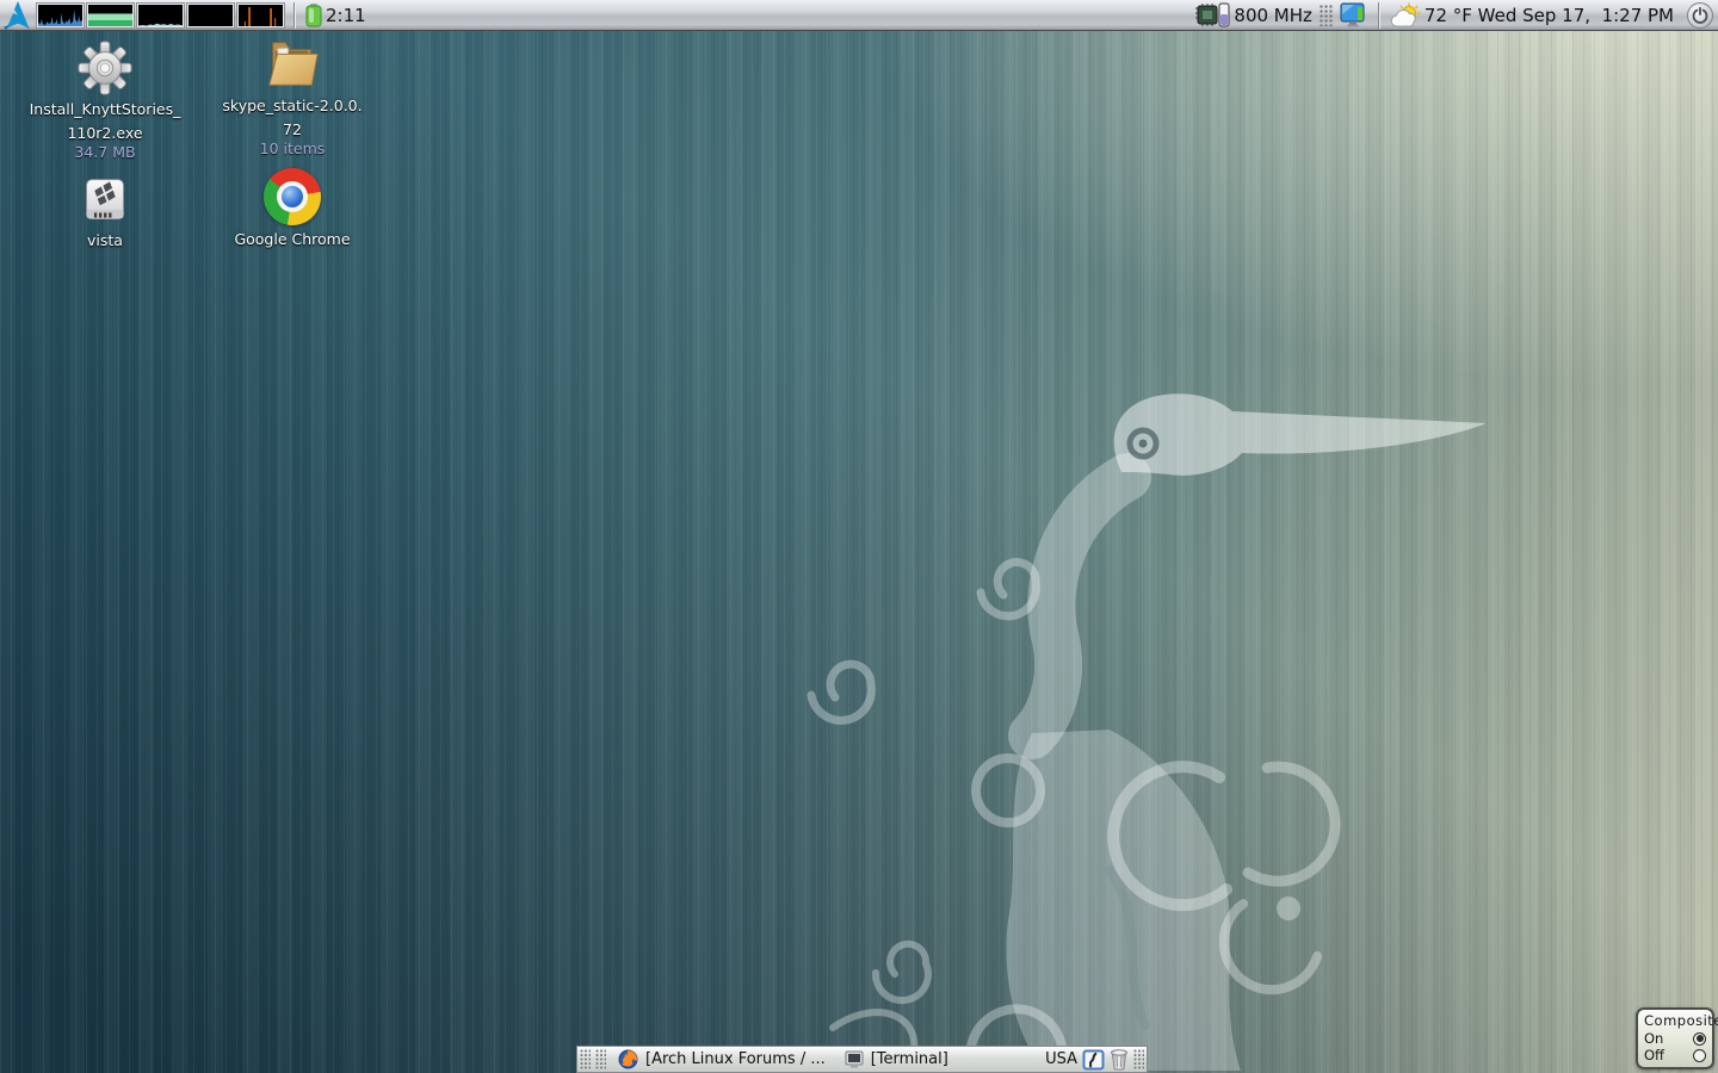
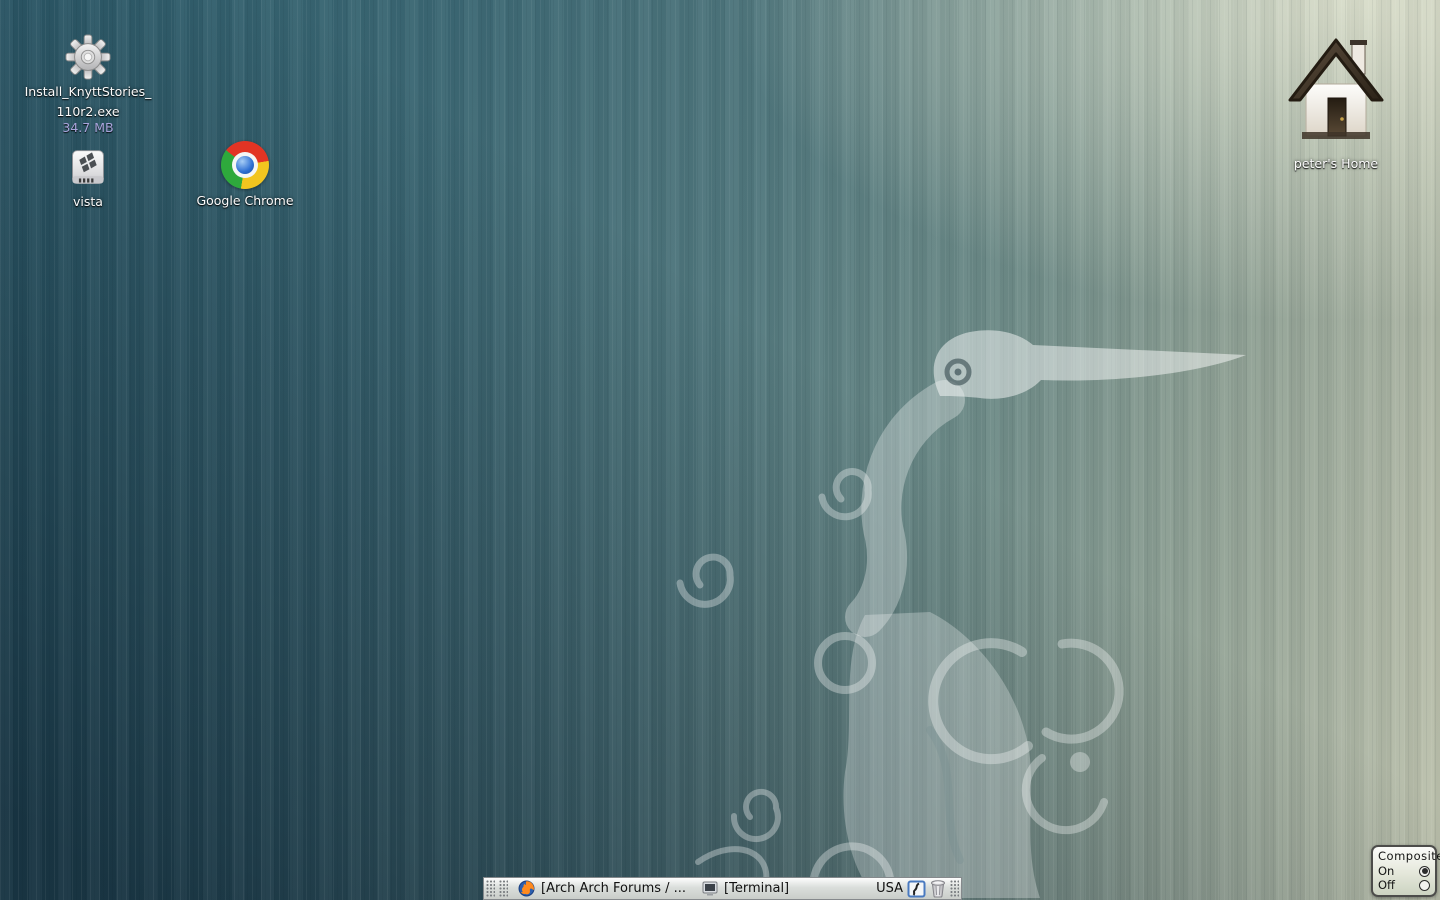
- 2:11
- 800 MHz
- 72 °F Wed Sep 17, 1:27 PM
  Install_KnyttStories_
  110r2.exe
  34.7 MB
- skype_static-2.0.0.
- 72
- 10 items
  vista
  Google Chrome
+ peter's Home
- [Arch Linux Forums / ...
+ [Arch Arch Forums / ...
  [Terminal]
  USA
  Composit
  On
  Off
